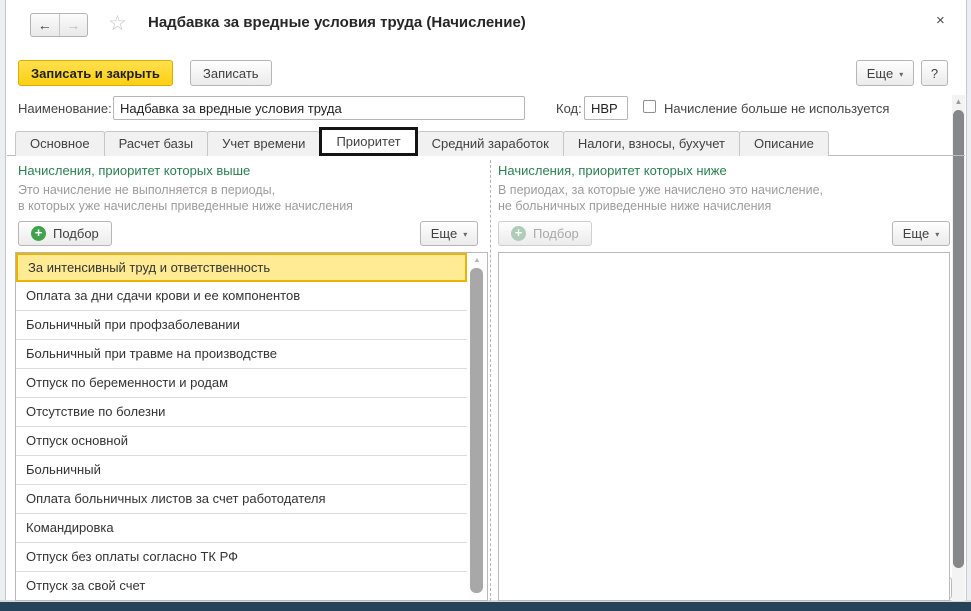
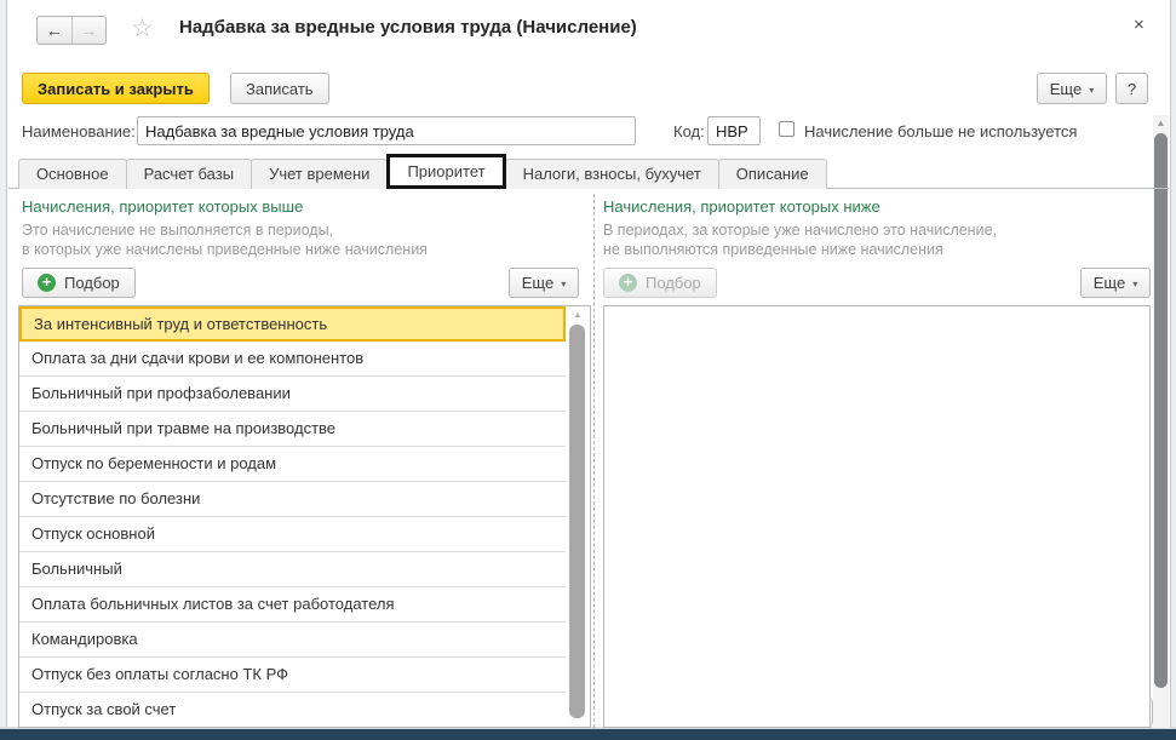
  ▲
  ←
  →
  ☆
  Надбавка за вредные условия труда (Начисление)
  ×
  Записать и закрыть
  Записать
  Еще
  ▾
  ?
  Наименование:
  Надбавка за вредные условия труда
  Код:
  НВР
  Начисление больше не используется
  Основное
  Расчет базы
  Учет времени
  Приоритет
- Средний заработок
  Налоги, взносы, бухучет
  Описание
  Начисления, приоритет которых выше
  Это начисление не выполняется в периоды,
  в которых уже начислены приведенные ниже начисления
  +
  Подбор
  Еще
  ▾
  За интенсивный труд и ответственность
  Оплата за дни сдачи крови и ее компонентов
  Больничный при профзаболевании
  Больничный при травме на производстве
  Отпуск по беременности и родам
  Отсутствие по болезни
  Отпуск основной
  Больничный
  Оплата больничных листов за счет работодателя
  Командировка
  Отпуск без оплаты согласно ТК РФ
  Отпуск за свой счет
  Начисления, приоритет которых ниже
  В периодах, за которые уже начислено это начисление,
- не больничных приведенные ниже начисления
+ не выполняются приведенные ниже начисления
  +
  Подбор
  Еще
  ▾
